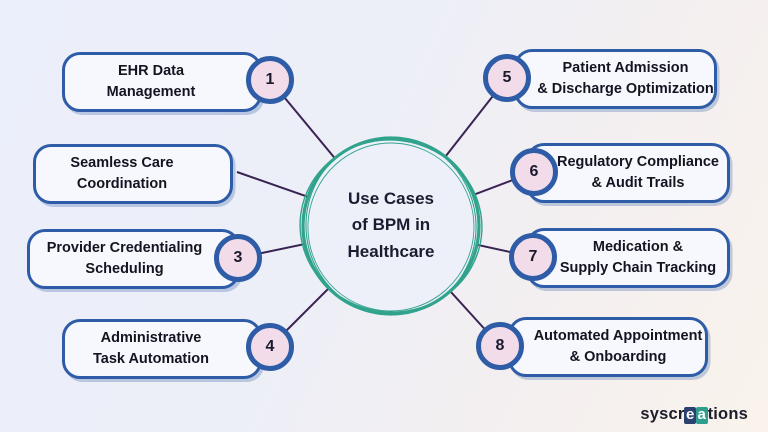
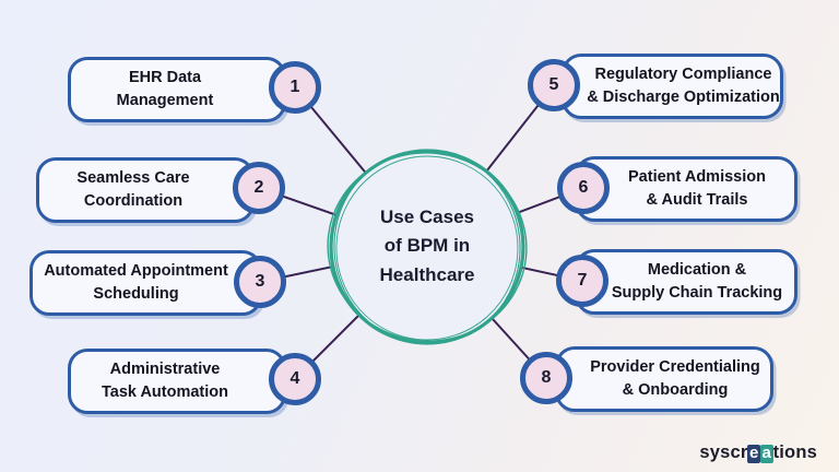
  Use Cases
  of BPM in
  Healthcare
  EHR Data
  Management
  Seamless Care
  Coordination
- Provider Credentialing
+ Automated Appointment
  Scheduling
  Administrative
  Task Automation
- Patient Admission
+ Regulatory Compliance
  & Discharge Optimization
- Regulatory Compliance
+ Patient Admission
  & Audit Trails
  Medication &
  Supply Chain Tracking
- Automated Appointment
+ Provider Credentialing
  & Onboarding
  1
+ 2
  3
  4
  5
  6
  7
  8
  syscre ations
